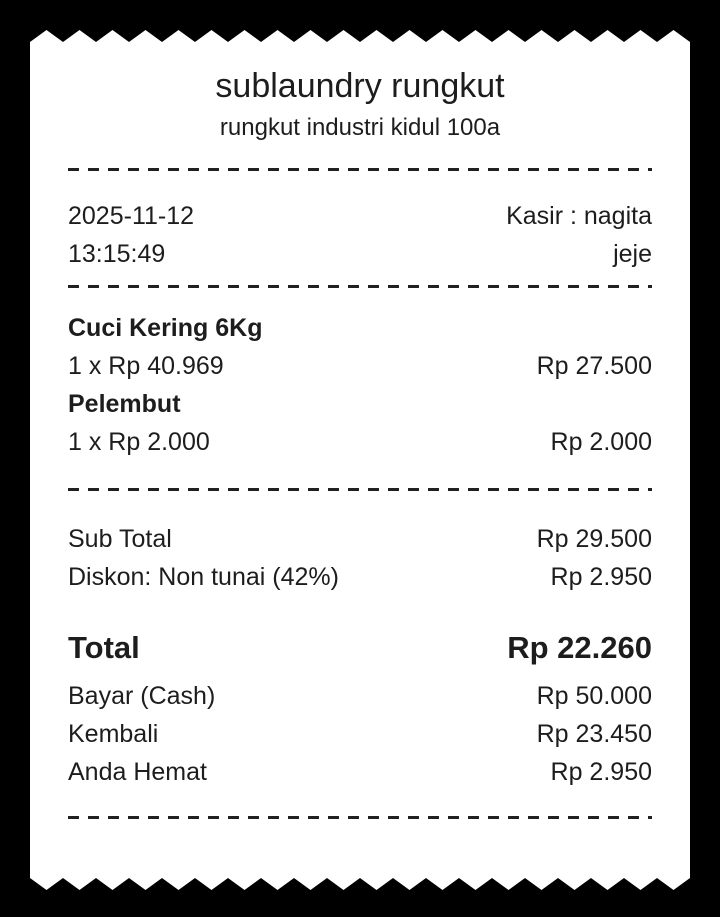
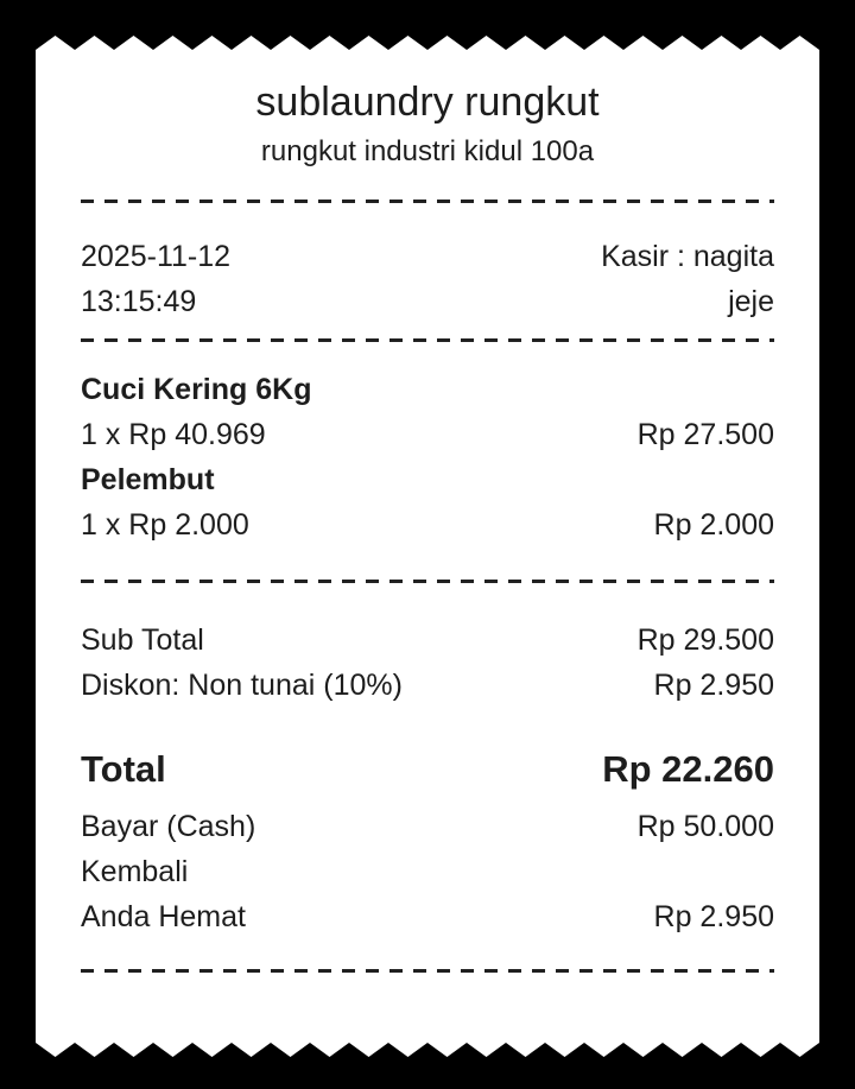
  sublaundry rungkut
  rungkut industri kidul 100a
  2025-11-12
  13:15:49
  Kasir : nagita
  jeje
  Cuci Kering 6Kg
  1 x Rp 40.969
  Rp 27.500
  Pelembut
  1 x Rp 2.000
  Rp 2.000
  Sub Total
  Rp 29.500
- Diskon: Non tunai (42%)
+ Diskon: Non tunai (10%)
  Rp 2.950
  Total
  Rp 22.260
  Bayar (Cash)
  Rp 50.000
  Kembali
- Rp 23.450
  Anda Hemat
  Rp 2.950
